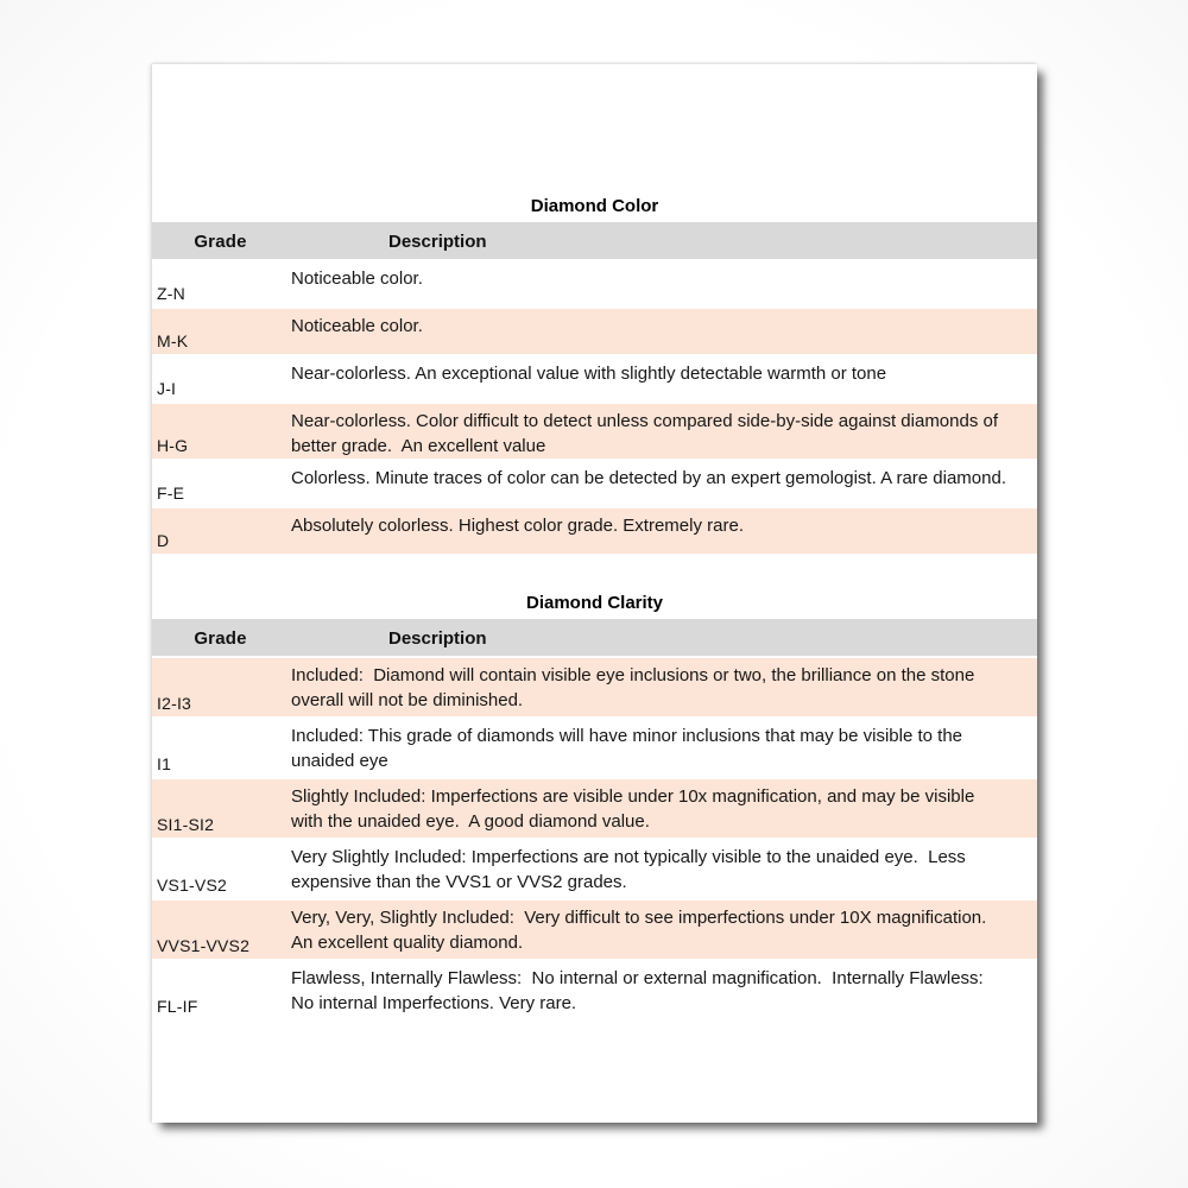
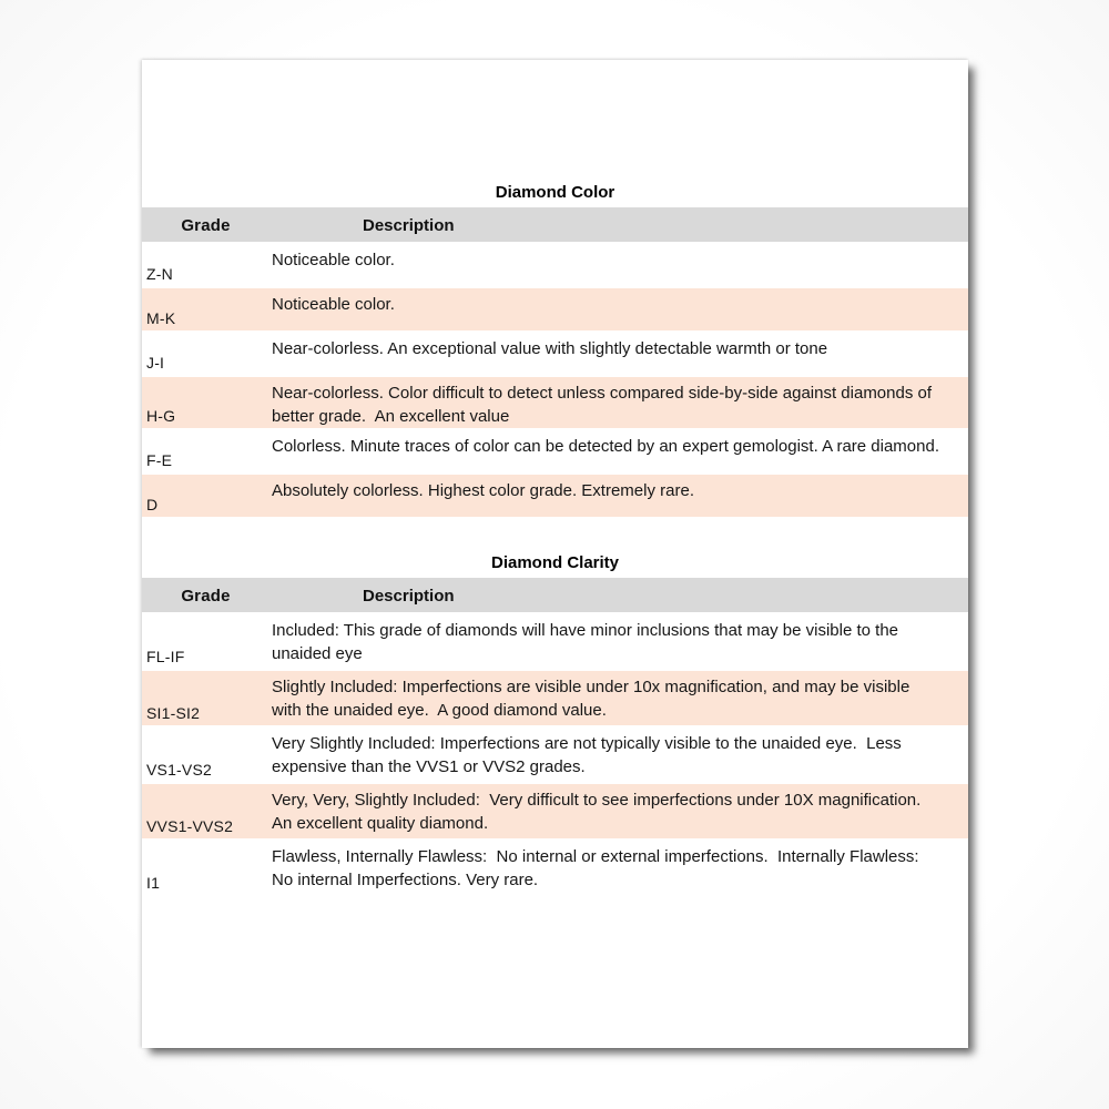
  Diamond Color
  Grade
  Description
  Z-N
  Noticeable color.
  M-K
  Noticeable color.
  J-I
  Near-colorless. An exceptional value with slightly detectable warmth or tone
  H-G
  Near-colorless. Color difficult to detect unless compared side-by-side against diamonds of better grade. An excellent value
  F-E
  Colorless. Minute traces of color can be detected by an expert gemologist. A rare diamond.
  D
  Absolutely colorless. Highest color grade. Extremely rare.
  Diamond Clarity
  Grade
  Description
- I2-I3
- Included: Diamond will contain visible eye inclusions or two, the brilliance on the stone overall will not be diminished.
- I1
+ FL-IF
  Included: This grade of diamonds will have minor inclusions that may be visible to the unaided eye
  SI1-SI2
  Slightly Included: Imperfections are visible under 10x magnification, and may be visible with the unaided eye. A good diamond value.
  VS1-VS2
  Very Slightly Included: Imperfections are not typically visible to the unaided eye. Less expensive than the VVS1 or VVS2 grades.
  VVS1-VVS2
  Very, Very, Slightly Included: Very difficult to see imperfections under 10X magnification. An excellent quality diamond.
- FL-IF
+ I1
- Flawless, Internally Flawless: No internal or external magnification. Internally Flawless: No internal Imperfections. Very rare.
+ Flawless, Internally Flawless: No internal or external imperfections. Internally Flawless: No internal Imperfections. Very rare.
